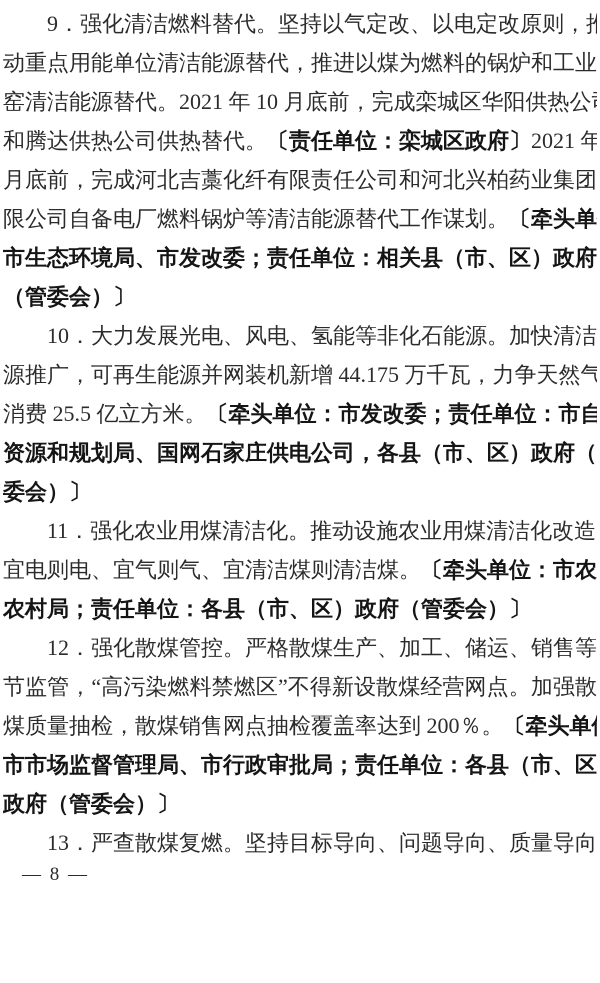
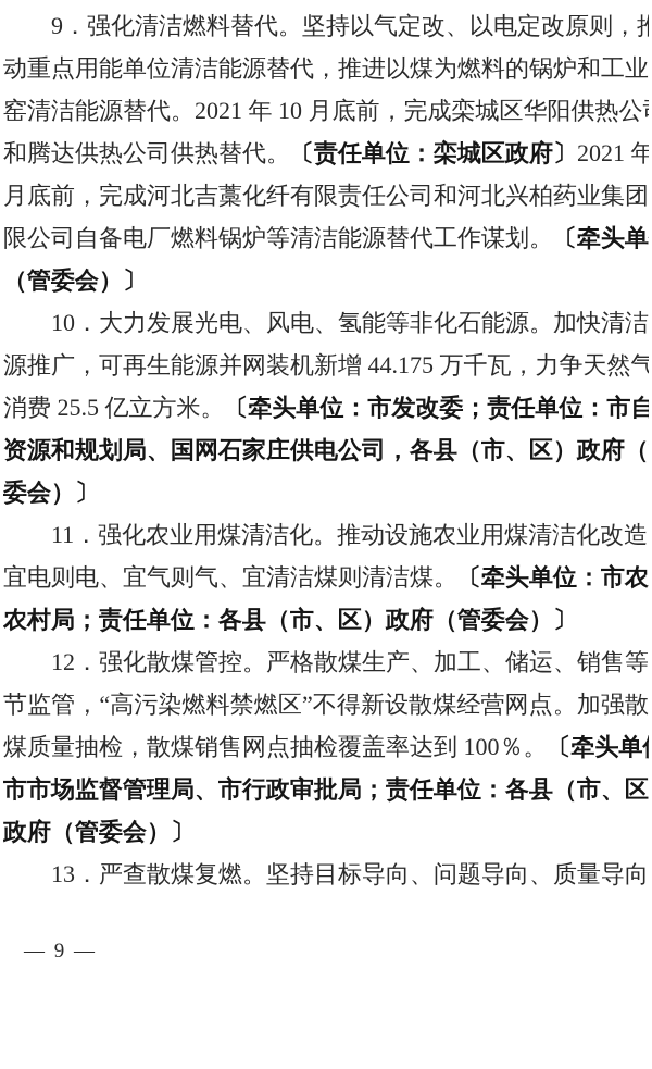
  9．强化清洁燃料替代。坚持以气定改、以电定改原则，
  动重点用能单位清洁能源替代，推进以煤为燃料的锅炉和工业
  窑清洁能源替代。2021 年 10 月底前，完成栾城区华阳供热公
  和腾达供热公司供热替代。〔责任单位：栾城区政府〕2021 年
  月底前，完成河北吉藁化纤有限责任公司和河北兴柏药业集团
  限公司自备电厂燃料锅炉等清洁能源替代工作谋划。〔牵头单
- 市生态环境局、市发改委；责任单位：相关县（市、区）政府
  （管委会）〕
  10．大力发展光电、风电、氢能等非化石能源。加快清洁
  源推广，可再生能源并网装机新增 44.175 万千瓦，力争天然气
  消费 25.5 亿立方米。〔牵头单位：市发改委；责任单位：市自
  资源和规划局、国网石家庄供电公司，各县（市、区）政府（
  委会）〕
  11．强化农业用煤清洁化。推动设施农业用煤清洁化改造
  宜电则电、宜气则气、宜清洁煤则清洁煤。〔牵头单位：市农
  农村局；责任单位：各县（市、区）政府（管委会）〕
  12．强化散煤管控。严格散煤生产、加工、储运、销售等
  节监管，“高污染燃料禁燃区”不得新设散煤经营网点。加强散
- 煤质量抽检，散煤销售网点抽检覆盖率达到 200％。〔牵头单
+ 煤质量抽检，散煤销售网点抽检覆盖率达到 100％。〔牵头单
  市市场监督管理局、市行政审批局；责任单位：各县（市、区
  政府（管委会）〕
  13．严查散煤复燃。坚持目标导向、问题导向、质量导向
- — 8 —
+ — 9 —
